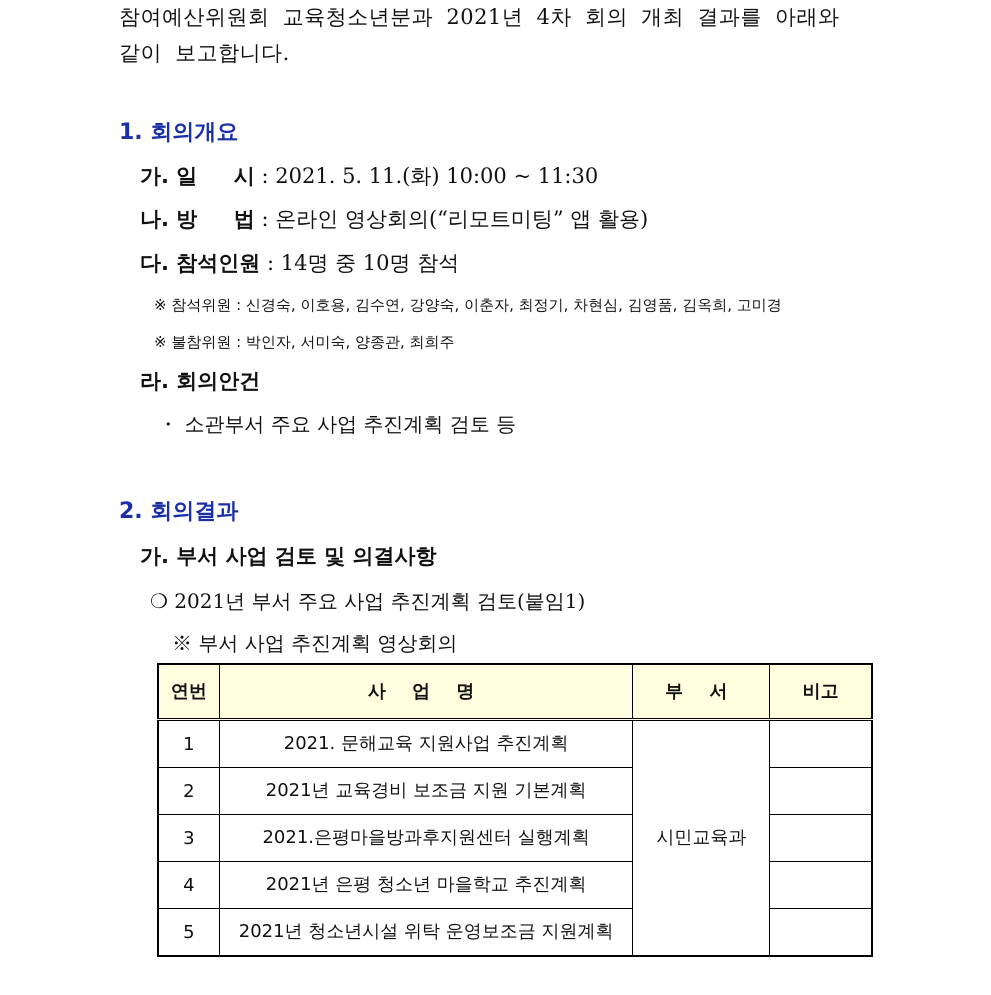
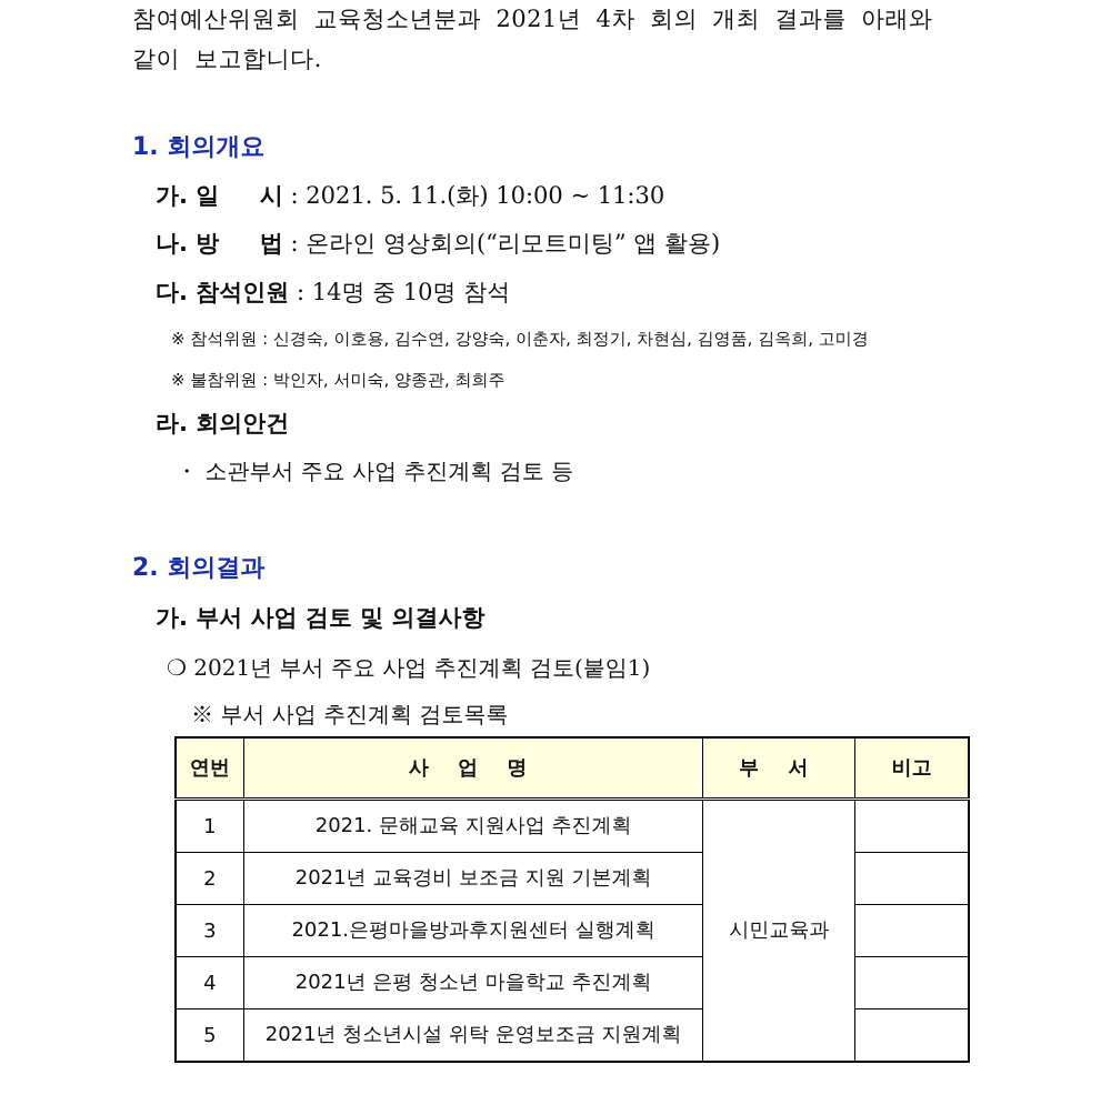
  참여예산위원회 교육청소년분과 2021년 4차 회의 개최 결과를 아래와
  같이 보고합니다.
  1. 회의개요
  가. 일 시 : 2021. 5. 11.(화) 10:00 ~ 11:30
  나. 방 법 : 온라인 영상회의(“리모트미팅” 앱 활용)
  다. 참석인원 : 14명 중 10명 참석
  ※ 참석위원 : 신경숙, 이호용, 김수연, 강양숙, 이춘자, 최정기, 차현심, 김영품, 김옥희, 고미경
  ※ 불참위원 : 박인자, 서미숙, 양종관, 최희주
  라. 회의안건
  ・ 소관부서 주요 사업 추진계획 검토 등
  2. 회의결과
  가. 부서 사업 검토 및 의결사항
  ❍ 2021년 부서 주요 사업 추진계획 검토(붙임1)
- ※ 부서 사업 추진계획 영상회의
+ ※ 부서 사업 추진계획 검토목록
  연번	사 업 명	부 서	비고
  1	2021. 문해교육 지원사업 추진계획	시민교육과
  2	2021년 교육경비 보조금 지원 기본계획
  3	2021.은평마을방과후지원센터 실행계획
  4	2021년 은평 청소년 마을학교 추진계획
  5	2021년 청소년시설 위탁 운영보조금 지원계획
